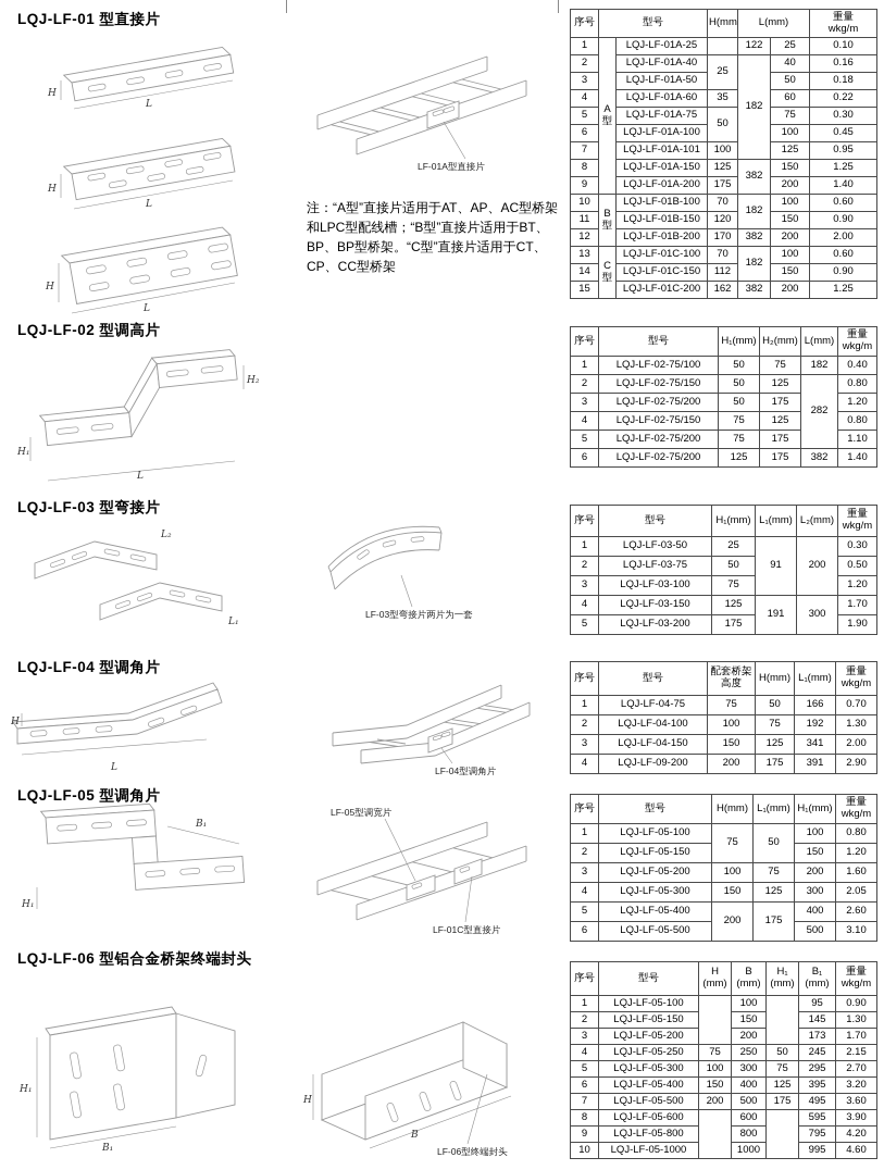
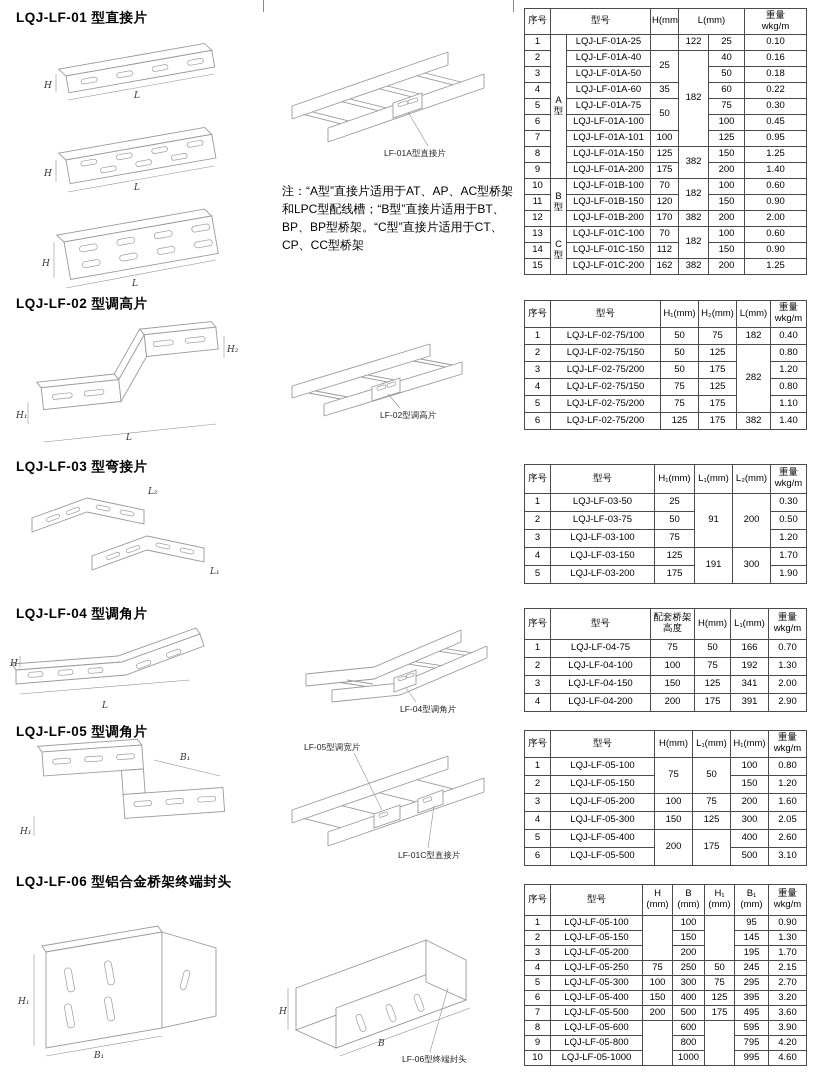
  LQJ-LF-01 型直接片
  LQJ-LF-02 型调高片
  LQJ-LF-03 型弯接片
  LQJ-LF-04 型调角片
  LQJ-LF-05 型调角片
  LQJ-LF-06 型铝合金桥架终端封头
  注：“A型”直接片适用于AT、AP、AC型桥架和LPC型配线槽；“B型”直接片适用于BT、BP、BP型桥架。“C型”直接片适用于CT、CP、CC型桥架
  H
  L
  H
  L
  H
  L
  LF-01A型直接片
  H₁
  H₂
  L
+ LF-02型调高片
  L₂
  L₁
- LF-03型弯接片两片为一套
  H
  L
  LF-04型调角片
  B₁
  H₁
  LF-05型调宽片
  LF-01C型直接片
  H₁
  B₁
  H
  B
  LF-06型终端封头
  序号	型号	H(mm	L(mm)	重量 wkg/m
  1	A 型	LQJ-LF-01A-25		122	25	0.10
  2	LQJ-LF-01A-40	25	182	40	0.16
  3	LQJ-LF-01A-50	50	0.18
  4	LQJ-LF-01A-60	35	60	0.22
  5	LQJ-LF-01A-75	50	75	0.30
  6	LQJ-LF-01A-100	100	0.45
  7	LQJ-LF-01A-101	100	125	0.95
  8	LQJ-LF-01A-150	125	382	150	1.25
  9	LQJ-LF-01A-200	175	200	1.40
  10	B 型	LQJ-LF-01B-100	70	182	100	0.60
  11	LQJ-LF-01B-150	120	150	0.90
  12	LQJ-LF-01B-200	170	382	200	2.00
  13	C 型	LQJ-LF-01C-100	70	182	100	0.60
  14	LQJ-LF-01C-150	112	150	0.90
  15	LQJ-LF-01C-200	162	382	200	1.25
  序号	型号	H₁(mm)	H₂(mm)	L(mm)	重量 wkg/m
  1	LQJ-LF-02-75/100	50	75	182	0.40
  2	LQJ-LF-02-75/150	50	125	282	0.80
  3	LQJ-LF-02-75/200	50	175	1.20
  4	LQJ-LF-02-75/150	75	125	0.80
  5	LQJ-LF-02-75/200	75	175	1.10
  6	LQJ-LF-02-75/200	125	175	382	1.40
  序号	型号	H₁(mm)	L₁(mm)	L₂(mm)	重量 wkg/m
  1	LQJ-LF-03-50	25	91	200	0.30
  2	LQJ-LF-03-75	50	0.50
  3	LQJ-LF-03-100	75	1.20
  4	LQJ-LF-03-150	125	191	300	1.70
  5	LQJ-LF-03-200	175	1.90
  序号	型号	配套桥架 高度	H(mm)	L₁(mm)	重量 wkg/m
  1	LQJ-LF-04-75	75	50	166	0.70
  2	LQJ-LF-04-100	100	75	192	1.30
  3	LQJ-LF-04-150	150	125	341	2.00
- 4	LQJ-LF-09-200	200	175	391	2.90
+ 4	LQJ-LF-04-200	200	175	391	2.90
  序号	型号	H(mm)	L₁(mm)	H₁(mm)	重量 wkg/m
  1	LQJ-LF-05-100	75	50	100	0.80
  2	LQJ-LF-05-150	150	1.20
  3	LQJ-LF-05-200	100	75	200	1.60
  4	LQJ-LF-05-300	150	125	300	2.05
  5	LQJ-LF-05-400	200	175	400	2.60
  6	LQJ-LF-05-500	500	3.10
  序号	型号	H (mm)	B (mm)	H₁ (mm)	B₁ (mm)	重量 wkg/m
  1	LQJ-LF-05-100		100		95	0.90
  2	LQJ-LF-05-150	150	145	1.30
- 3	LQJ-LF-05-200	200	173	1.70
+ 3	LQJ-LF-05-200	200	195	1.70
  4	LQJ-LF-05-250	75	250	50	245	2.15
  5	LQJ-LF-05-300	100	300	75	295	2.70
  6	LQJ-LF-05-400	150	400	125	395	3.20
  7	LQJ-LF-05-500	200	500	175	495	3.60
  8	LQJ-LF-05-600		600		595	3.90
  9	LQJ-LF-05-800	800	795	4.20
  10	LQJ-LF-05-1000	1000	995	4.60
